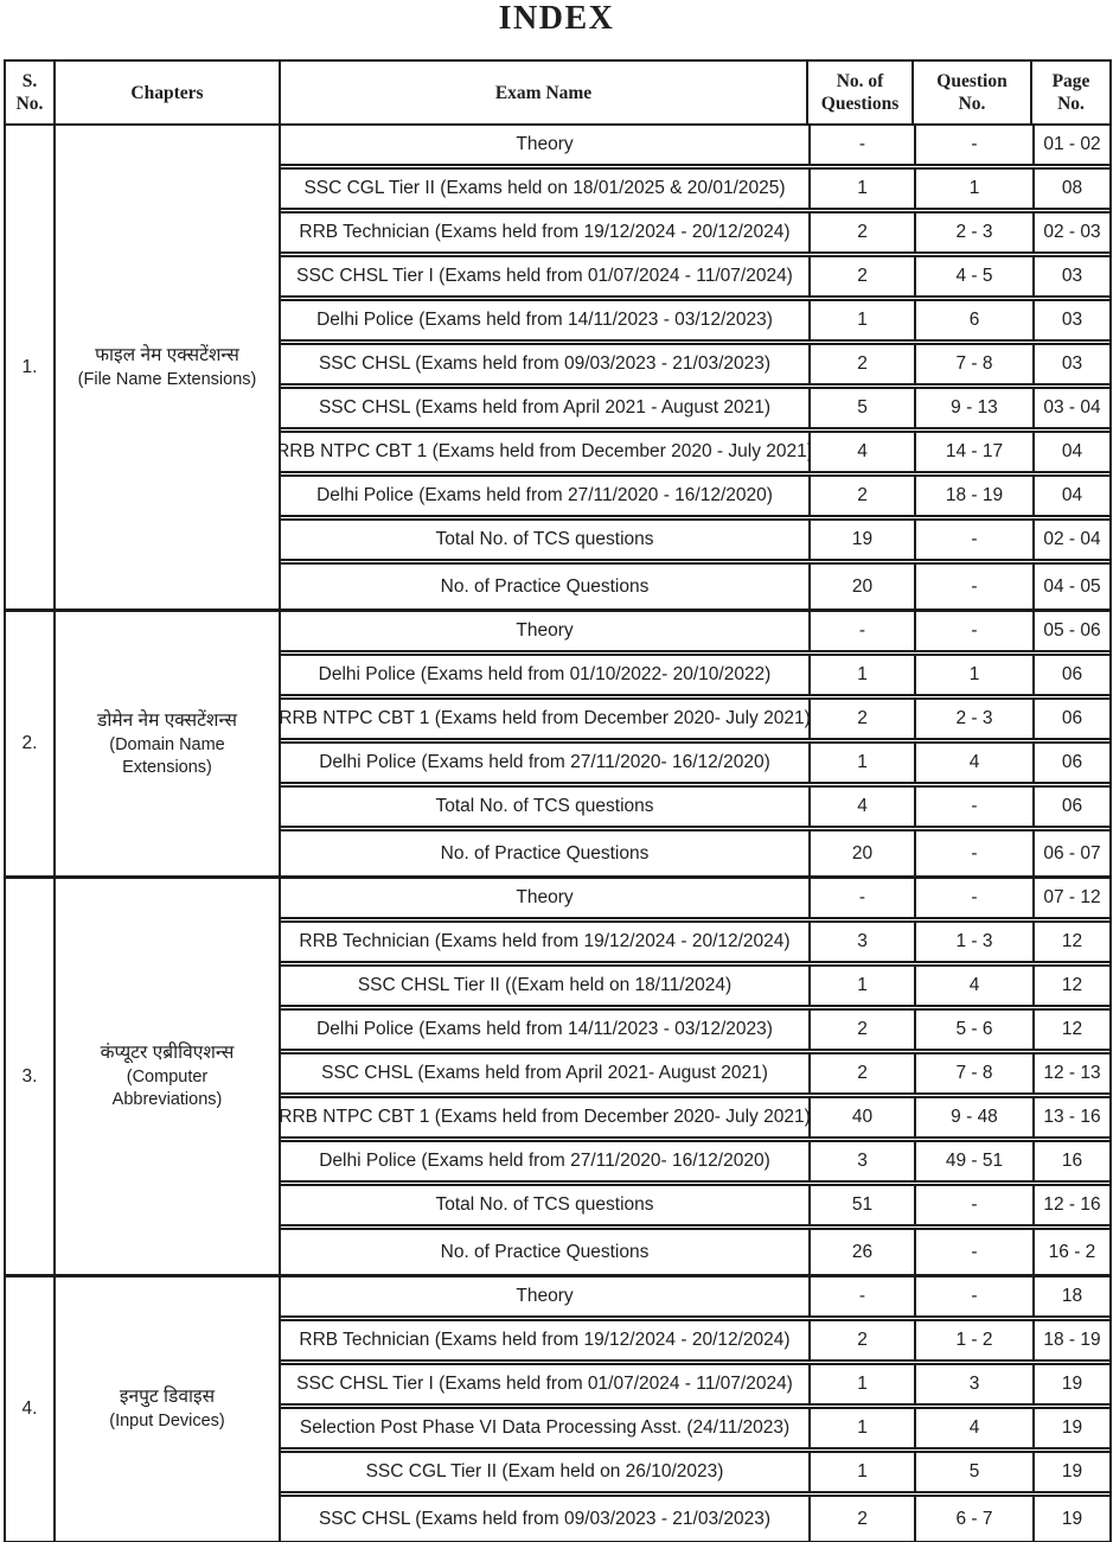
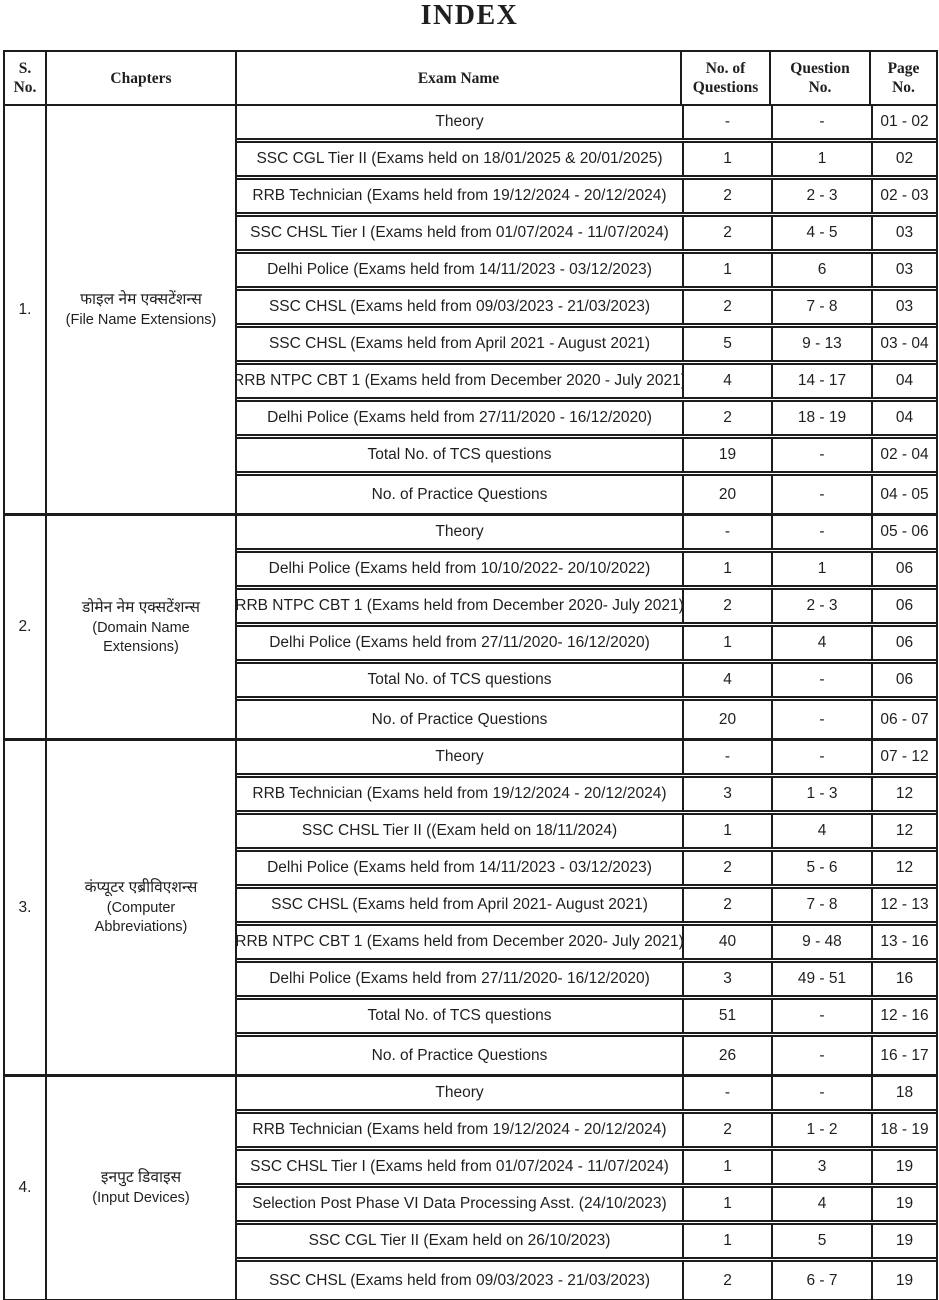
  INDEX
  S. No.
  Chapters
  Exam Name
  No. of Questions
  Question No.
  Page No.
  1.
  फाइल नेम एक्सटेंशन्स
  (File Name Extensions)
  Theory
  -
  -
  01 - 02
  SSC CGL Tier II (Exams held on 18/01/2025 & 20/01/2025)
  1
  1
- 08
+ 02
  RRB Technician (Exams held from 19/12/2024 - 20/12/2024)
  2
  2 - 3
  02 - 03
  SSC CHSL Tier I (Exams held from 01/07/2024 - 11/07/2024)
  2
  4 - 5
  03
  Delhi Police (Exams held from 14/11/2023 - 03/12/2023)
  1
  6
  03
  SSC CHSL (Exams held from 09/03/2023 - 21/03/2023)
  2
  7 - 8
  03
  SSC CHSL (Exams held from April 2021 - August 2021)
  5
  9 - 13
  03 - 04
  RRB NTPC CBT 1 (Exams held from December 2020 - July 2021
  4
  14 - 17
  04
  Delhi Police (Exams held from 27/11/2020 - 16/12/2020)
  2
  18 - 19
  04
  Total No. of TCS questions
  19
  -
  02 - 04
  No. of Practice Questions
  20
  -
  04 - 05
  2.
  डोमेन नेम एक्सटेंशन्स
  (Domain Name
  Extensions)
  Theory
  -
  -
  05 - 06
- Delhi Police (Exams held from 01/10/2022- 20/10/2022)
+ Delhi Police (Exams held from 10/10/2022- 20/10/2022)
  1
  1
  06
  RRB NTPC CBT 1 (Exams held from December 2020- July 2021)
  2
  2 - 3
  06
  Delhi Police (Exams held from 27/11/2020- 16/12/2020)
  1
  4
  06
  Total No. of TCS questions
  4
  -
  06
  No. of Practice Questions
  20
  -
  06 - 07
  3.
  कंप्यूटर एब्रीविएशन्स
  (Computer Abbreviations)
  Theory
  -
  -
  07 - 12
  RRB Technician (Exams held from 19/12/2024 - 20/12/2024)
  3
  1 - 3
  12
  SSC CHSL Tier II ((Exam held on 18/11/2024)
  1
  4
  12
  Delhi Police (Exams held from 14/11/2023 - 03/12/2023)
  2
  5 - 6
  12
  SSC CHSL (Exams held from April 2021- August 2021)
  2
  7 - 8
  12 - 13
  RRB NTPC CBT 1 (Exams held from December 2020- July 2021)
  40
  9 - 48
  13 - 16
  Delhi Police (Exams held from 27/11/2020- 16/12/2020)
  3
  49 - 51
  16
  Total No. of TCS questions
  51
  -
  12 - 16
  No. of Practice Questions
  26
  -
- 16 - 2
+ 16 - 17
  4.
  इनपुट डिवाइस
  (Input Devices)
  Theory
  -
  -
  18
  RRB Technician (Exams held from 19/12/2024 - 20/12/2024)
  2
  1 - 2
  18 - 19
  SSC CHSL Tier I (Exams held from 01/07/2024 - 11/07/2024)
  1
  3
  19
- Selection Post Phase VI Data Processing Asst. (24/11/2023)
+ Selection Post Phase VI Data Processing Asst. (24/10/2023)
  1
  4
  19
  SSC CGL Tier II (Exam held on 26/10/2023)
  1
  5
  19
  SSC CHSL (Exams held from 09/03/2023 - 21/03/2023)
  2
  6 - 7
  19
